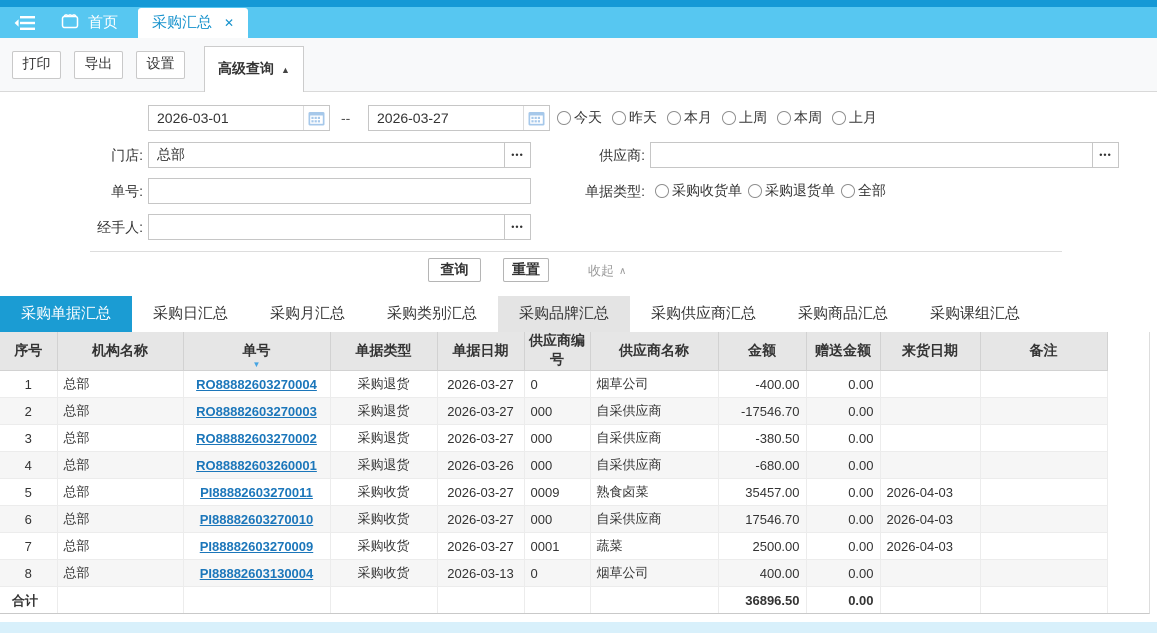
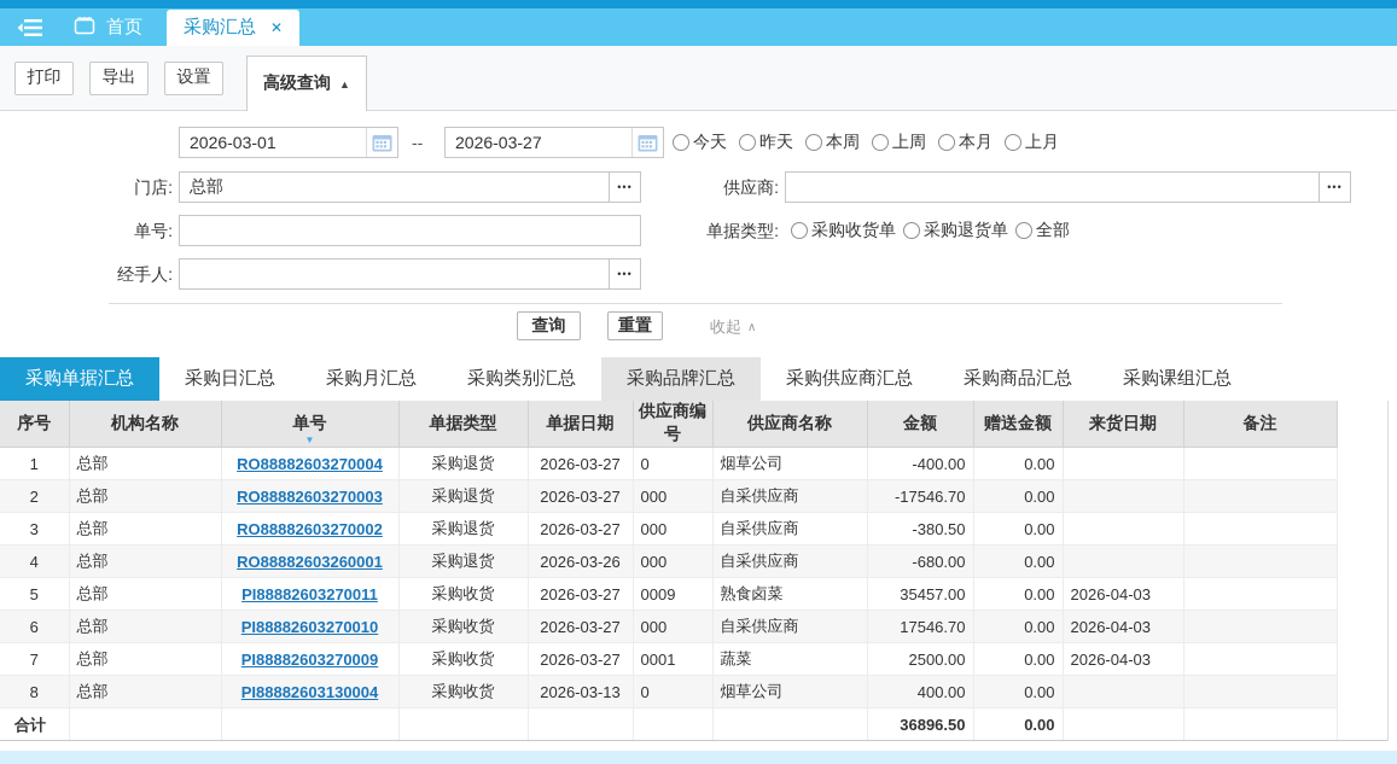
  首页
  采购汇总
  ✕
  打印
  导出
  设置
  高级查询
  ▲
  2026-03-01
  --
  2026-03-27
  今天
  昨天
- 本月
+ 本周
  上周
- 本周
+ 本月
  上月
  门店:
  总部
  •••
  供应商:
  •••
  单号:
  单据类型:
  采购收货单
  采购退货单
  全部
  经手人:
  •••
  查询
  重置
  收起
  ∧
  采购单据汇总
  采购日汇总
  采购月汇总
  采购类别汇总
  采购品牌汇总
  采购供应商汇总
  采购商品汇总
  采购课组汇总
  序号	机构名称	单号▼	单据类型	单据日期	供应商编号	供应商名称	金额	赠送金额	来货日期	备注
  1	总部	RO88882603270004	采购退货	2026-03-27	0	烟草公司	-400.00	0.00
  2	总部	RO88882603270003	采购退货	2026-03-27	000	自采供应商	-17546.70	0.00
  3	总部	RO88882603270002	采购退货	2026-03-27	000	自采供应商	-380.50	0.00
  4	总部	RO88882603260001	采购退货	2026-03-26	000	自采供应商	-680.00	0.00
  5	总部	PI88882603270011	采购收货	2026-03-27	0009	熟食卤菜	35457.00	0.00	2026-04-03
  6	总部	PI88882603270010	采购收货	2026-03-27	000	自采供应商	17546.70	0.00	2026-04-03
  7	总部	PI88882603270009	采购收货	2026-03-27	0001	蔬菜	2500.00	0.00	2026-04-03
  8	总部	PI88882603130004	采购收货	2026-03-13	0	烟草公司	400.00	0.00
  合计							36896.50	0.00
